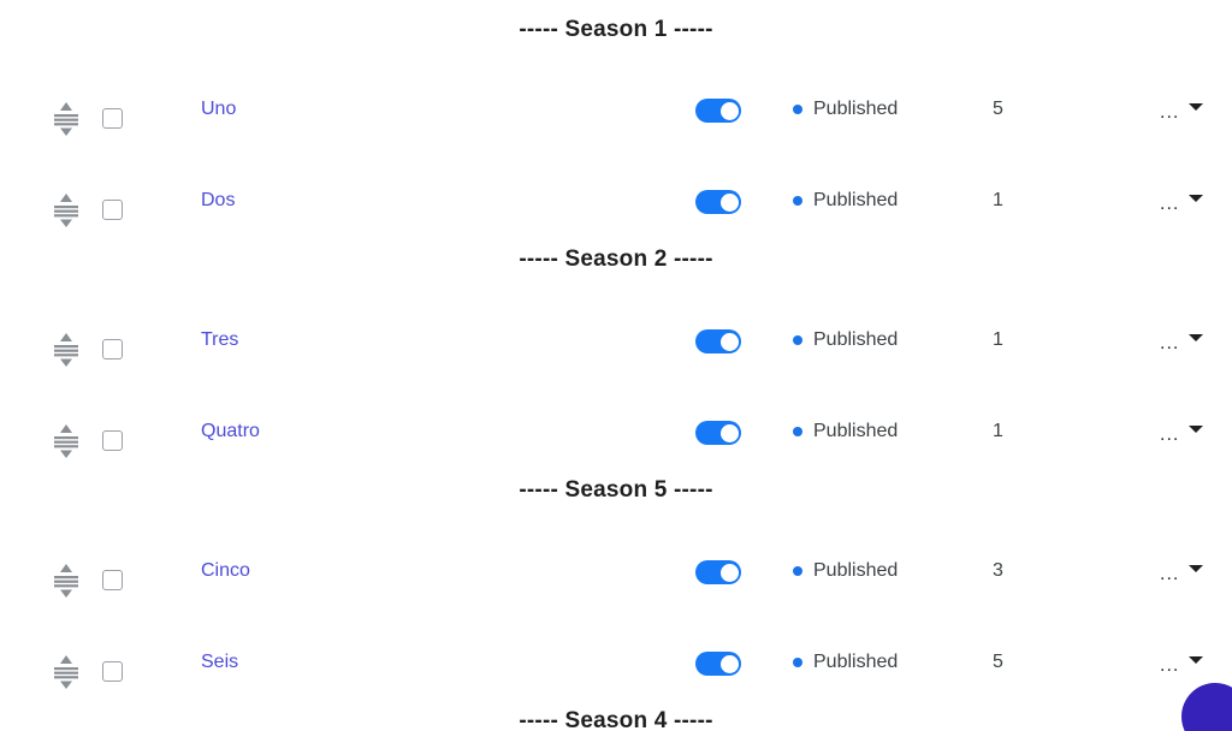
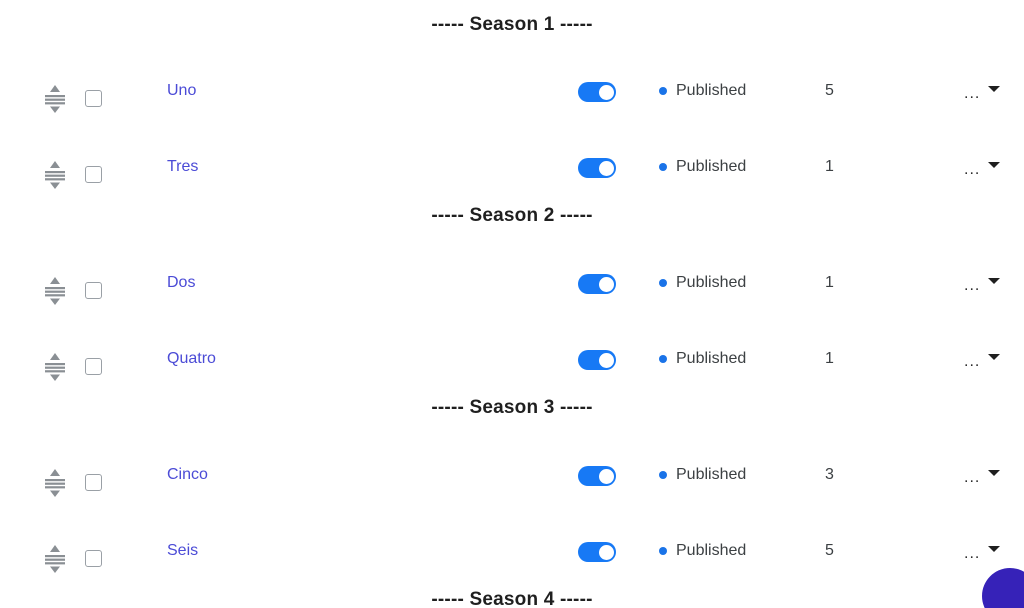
  ----- Season 1 -----
  Uno
  Published
  5
  ...
- Dos
+ Tres
  Published
  1
  ...
  ----- Season 2 -----
- Tres
+ Dos
  Published
  1
  ...
  Quatro
  Published
  1
  ...
- ----- Season 5 -----
+ ----- Season 3 -----
  Cinco
  Published
  3
  ...
  Seis
  Published
  5
  ...
  ----- Season 4 -----
